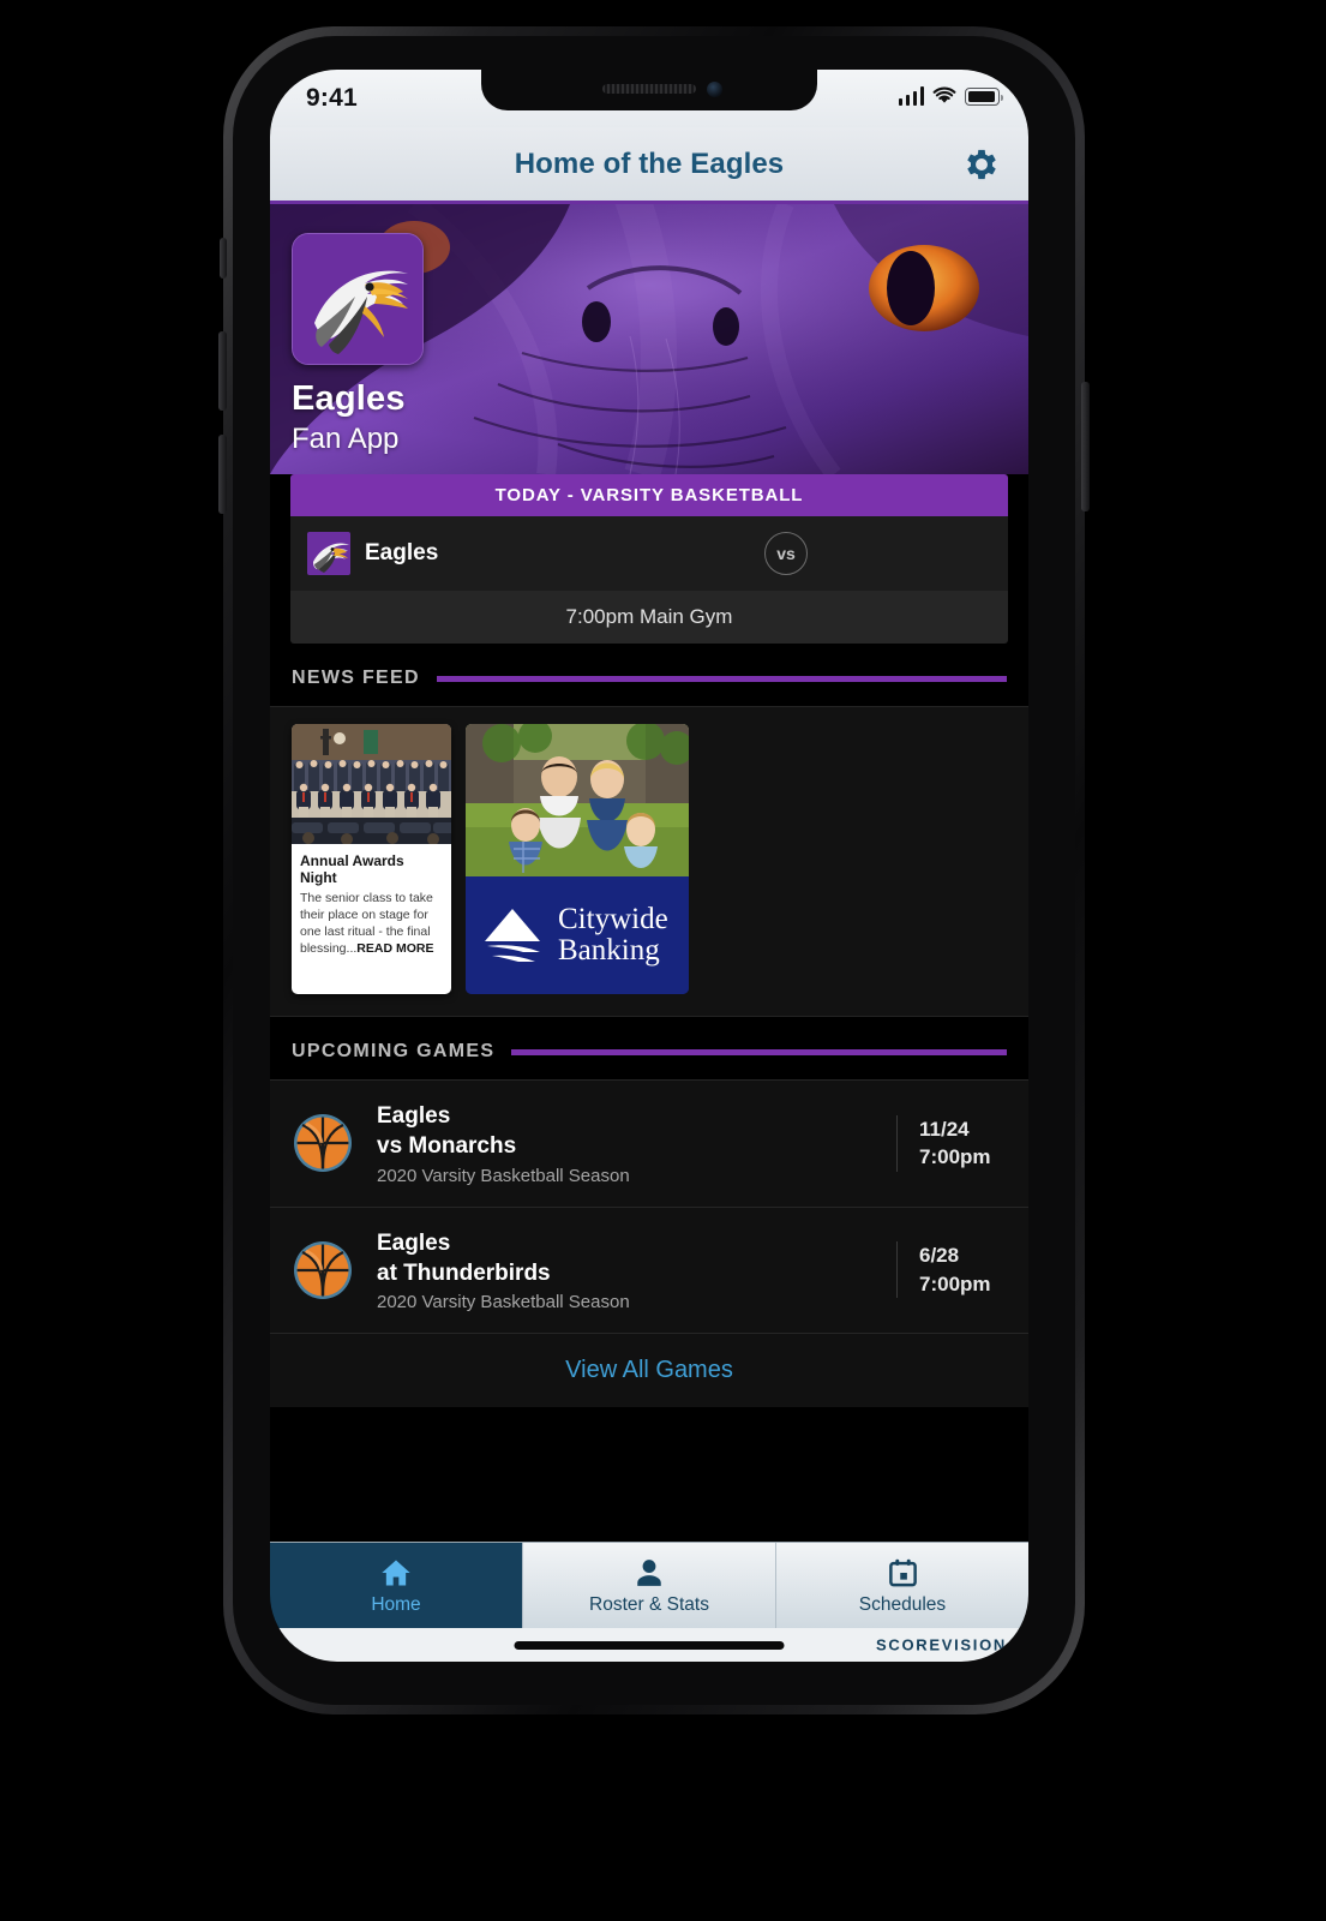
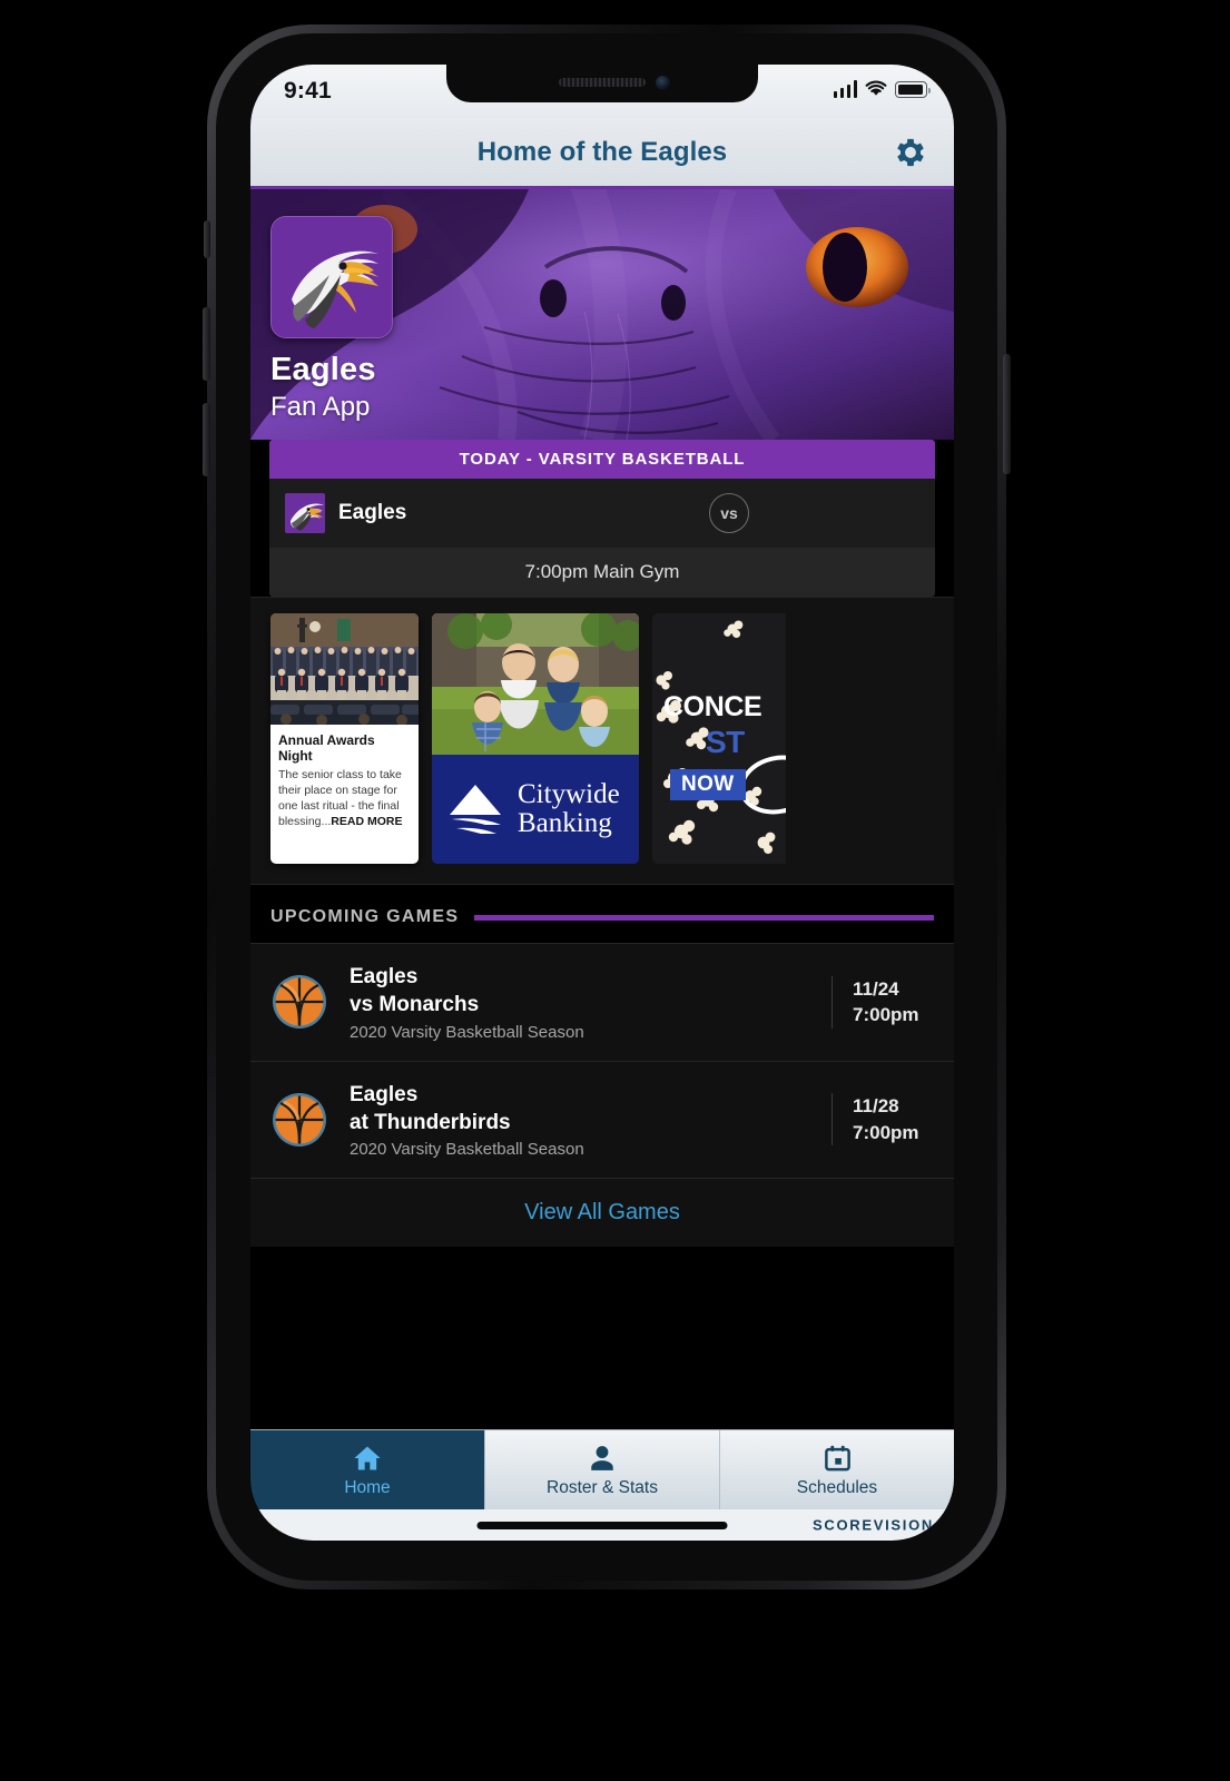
  9:41
  Home of the Eagles
  Eagles
  Fan App
  TODAY - VARSITY BASKETBALL
  Eagles
  vs
  7:00pm Main Gym
- NEWS FEED
  Annual Awards Night
  The senior class to take their place on stage for one last ritual - the final blessing...READ MORE
  Citywide
  Banking
+ CONCE
+ ST
+ NOW
  UPCOMING GAMES
  Eagles
  vs Monarchs
  2020 Varsity Basketball Season
  11/24
  7:00pm
  Eagles
  at Thunderbirds
  2020 Varsity Basketball Season
- 6/28
+ 11/28
  7:00pm
  View All Games
  Home
  Roster & Stats
  Schedules
  SCOREVISION
